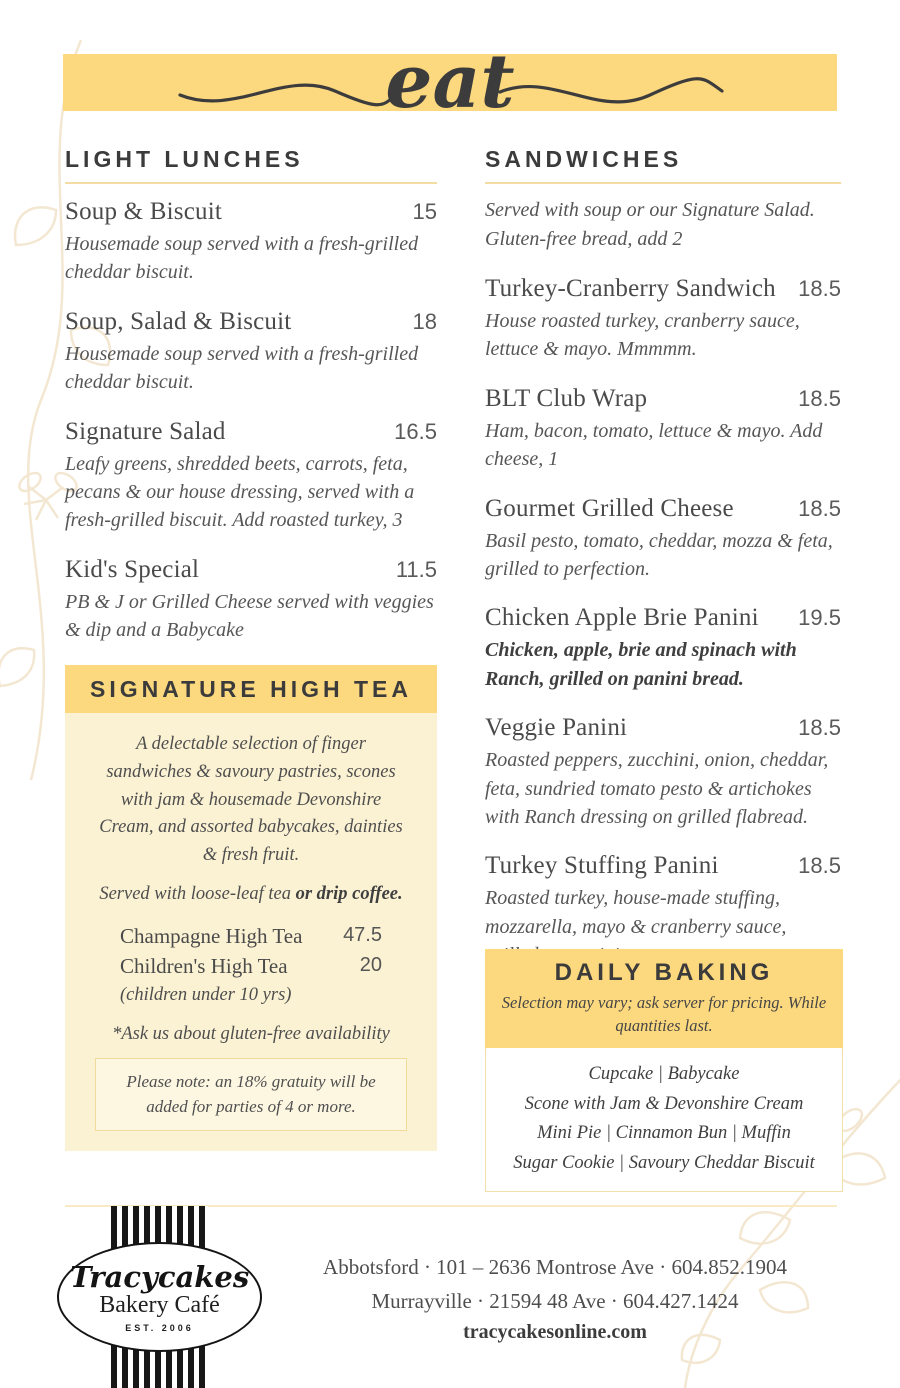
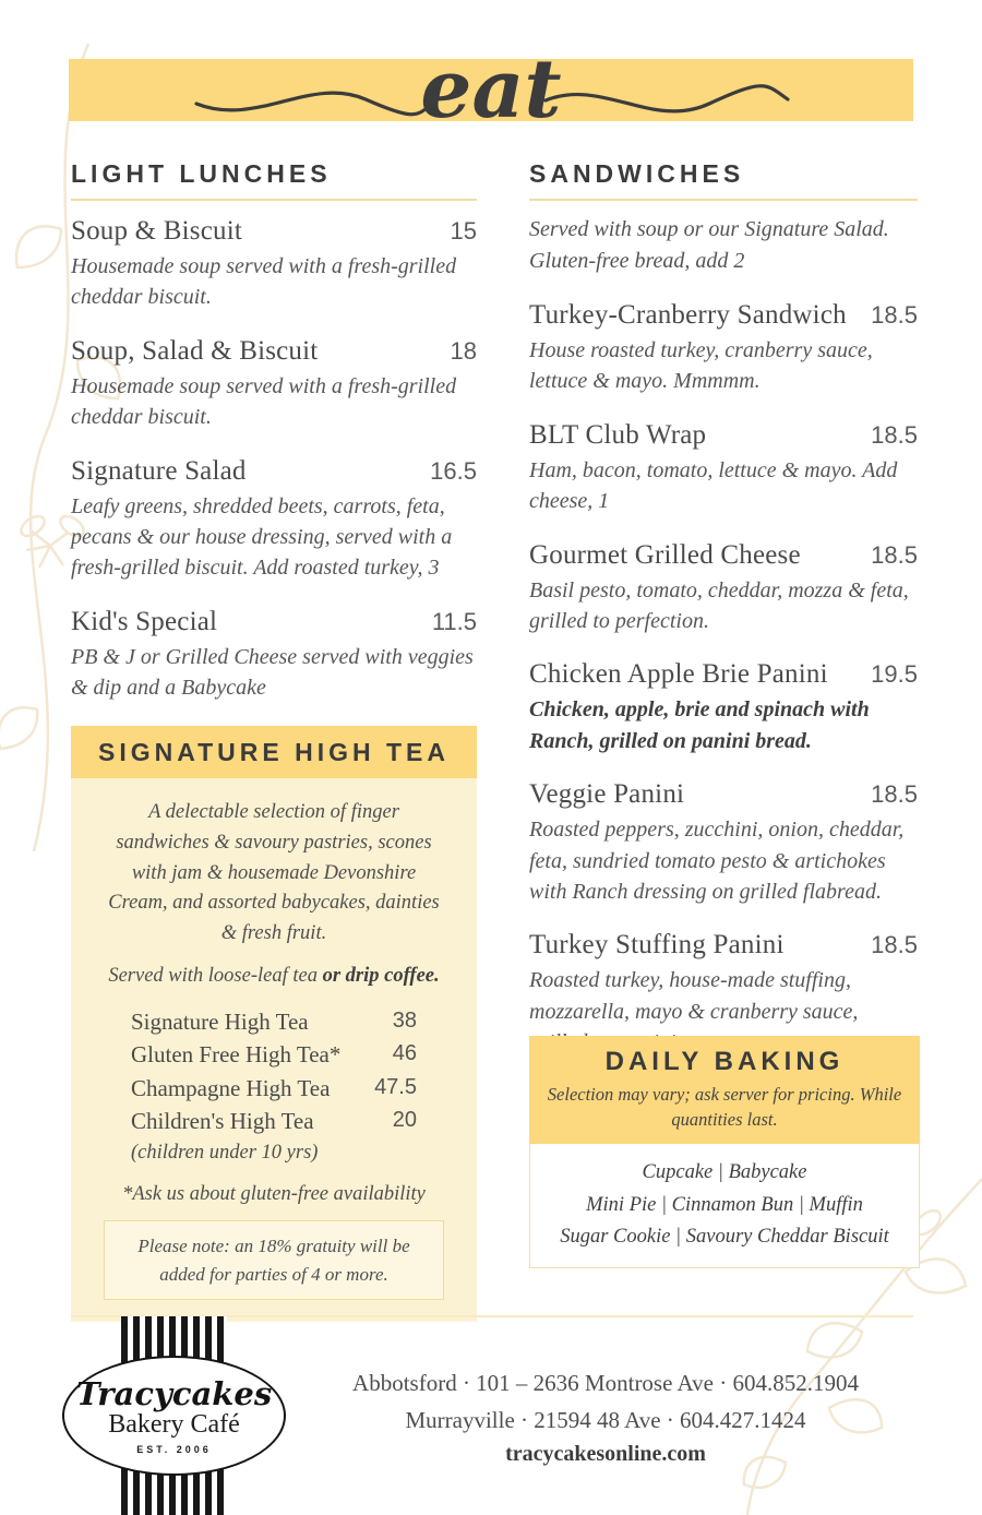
  eat
  LIGHT LUNCHES
  Soup & Biscuit
  15
  Housemade soup served with a fresh-grilled cheddar biscuit.
  Soup, Salad & Biscuit
  18
  Housemade soup served with a fresh-grilled cheddar biscuit.
  Signature Salad
  16.5
  Leafy greens, shredded beets, carrots, feta, pecans & our house dressing, served with a fresh-grilled biscuit. Add roasted turkey, 3
  Kid's Special
  11.5
  PB & J or Grilled Cheese served with veggies & dip and a Babycake
  SIGNATURE HIGH TEA
  A delectable selection of finger sandwiches & savoury pastries, scones with jam & housemade Devonshire Cream, and assorted babycakes, dainties & fresh fruit.
  Served with loose-leaf tea or drip coffee.
+ Signature High Tea
+ 38
+ Gluten Free High Tea*
+ 46
  Champagne High Tea
  47.5
  Children's High Tea
  20
  (children under 10 yrs)
  *Ask us about gluten-free availability
  Please note: an 18% gratuity will be added for parties of 4 or more.
  SANDWICHES
  Served with soup or our Signature Salad. Gluten-free bread, add 2
  Turkey-Cranberry Sandwich
  18.5
  House roasted turkey, cranberry sauce, lettuce & mayo. Mmmmm.
  BLT Club Wrap
  18.5
  Ham, bacon, tomato, lettuce & mayo. Add cheese, 1
  Gourmet Grilled Cheese
  18.5
  Basil pesto, tomato, cheddar, mozza & feta, grilled to perfection.
  Chicken Apple Brie Panini
  19.5
  Chicken, apple, brie and spinach with Ranch, grilled on panini bread.
  Veggie Panini
  18.5
  Roasted peppers, zucchini, onion, cheddar, feta, sundried tomato pesto & artichokes with Ranch dressing on grilled flabread.
  Turkey Stuffing Panini
  18.5
  Roasted turkey, house-made stuffing, mozzarella, mayo & cranberry sauce,
  DAILY BAKING
  Selection may vary; ask server for pricing. While quantities last.
  Cupcake | Babycake
- Scone with Jam & Devonshire Cream
  Mini Pie | Cinnamon Bun | Muffin
  Sugar Cookie | Savoury Cheddar Biscuit
  Tracycakes
  Bakery Café
  EST. 2006
  Abbotsford · 101 – 2636 Montrose Ave · 604.852.1904
  Murrayville · 21594 48 Ave · 604.427.1424
  tracycakesonline.com
